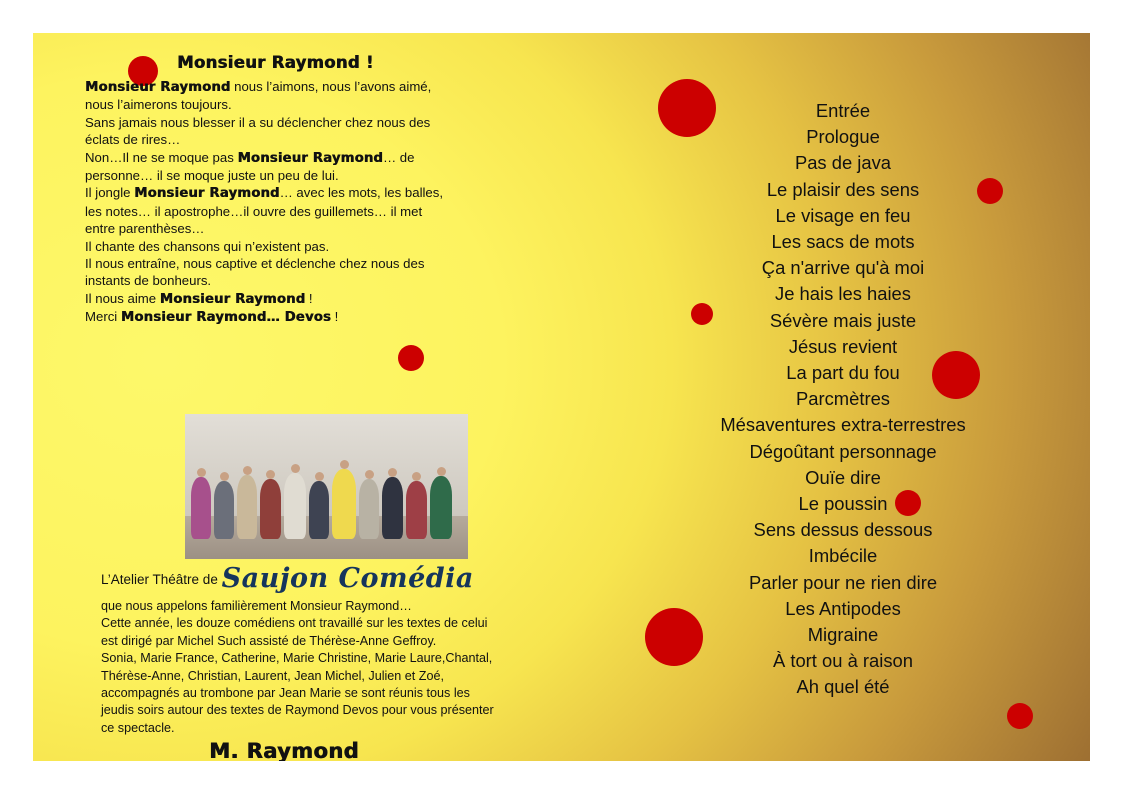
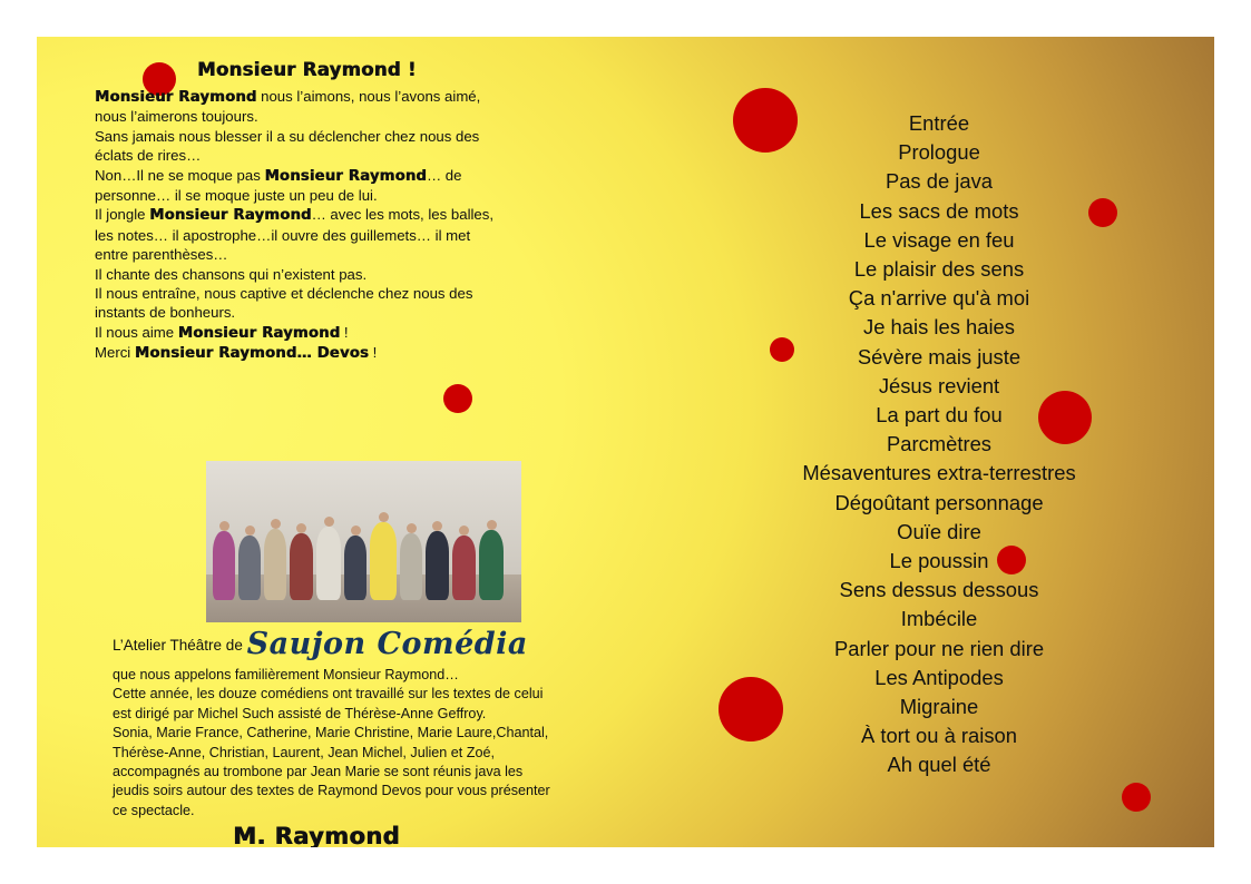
  Monsieur Raymond !
  Monsieur Raymond nous l’aimons, nous l’avons aimé,
  nous l’aimerons toujours.
  Sans jamais nous blesser il a su déclencher chez nous des
  éclats de rires…
  Non…Il ne se moque pas Monsieur Raymond… de
  personne… il se moque juste un peu de lui.
  Il jongle Monsieur Raymond… avec les mots, les balles,
  les notes… il apostrophe…il ouvre des guillemets… il met
  entre parenthèses…
  Il chante des chansons qui n’existent pas.
  Il nous entraîne, nous captive et déclenche chez nous des
  instants de bonheurs.
  Il nous aime Monsieur Raymond !
  Merci Monsieur Raymond… Devos !
  L’Atelier Théâtre de Saujon Comédia
  que nous appelons familièrement Monsieur Raymond…
  Cette année, les douze comédiens ont travaillé sur les textes de celui
  est dirigé par Michel Such assisté de Thérèse-Anne Geffroy.
  Sonia, Marie France, Catherine, Marie Christine, Marie Laure,Chantal,
  Thérèse-Anne, Christian, Laurent, Jean Michel, Julien et Zoé,
- accompagnés au trombone par Jean Marie se sont réunis tous les
+ accompagnés au trombone par Jean Marie se sont réunis java les
  jeudis soirs autour des textes de Raymond Devos pour vous présenter
  ce spectacle.
  M. Raymond
  Entrée
  Prologue
  Pas de java
- Le plaisir des sens
+ Les sacs de mots
  Le visage en feu
- Les sacs de mots
+ Le plaisir des sens
  Ça n'arrive qu'à moi
  Je hais les haies
  Sévère mais juste
  Jésus revient
  La part du fou
  Parcmètres
  Mésaventures extra-terrestres
  Dégoûtant personnage
  Ouïe dire
  Le poussin
  Sens dessus dessous
  Imbécile
  Parler pour ne rien dire
  Les Antipodes
  Migraine
  À tort ou à raison
  Ah quel été
